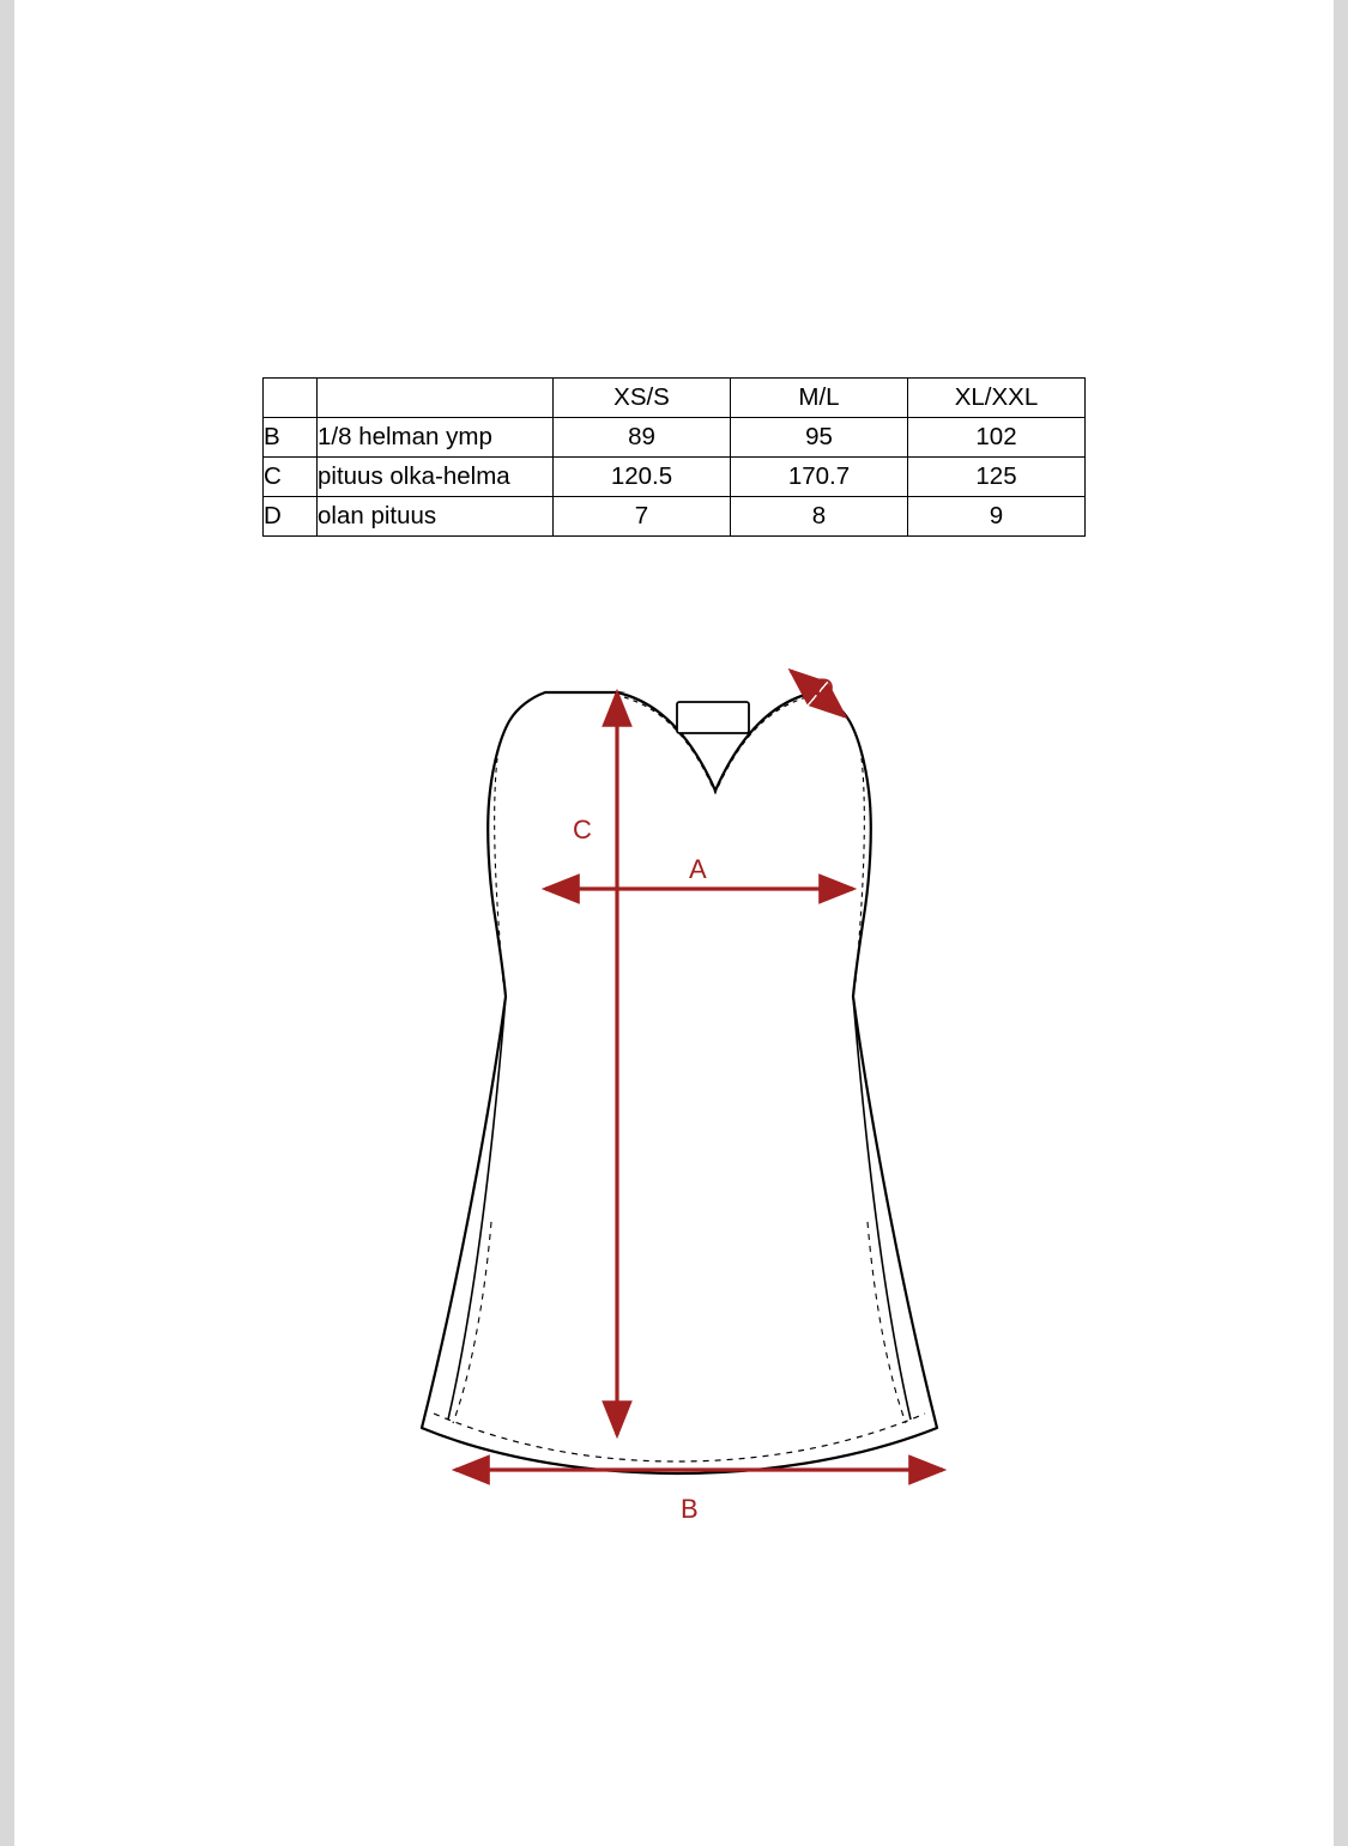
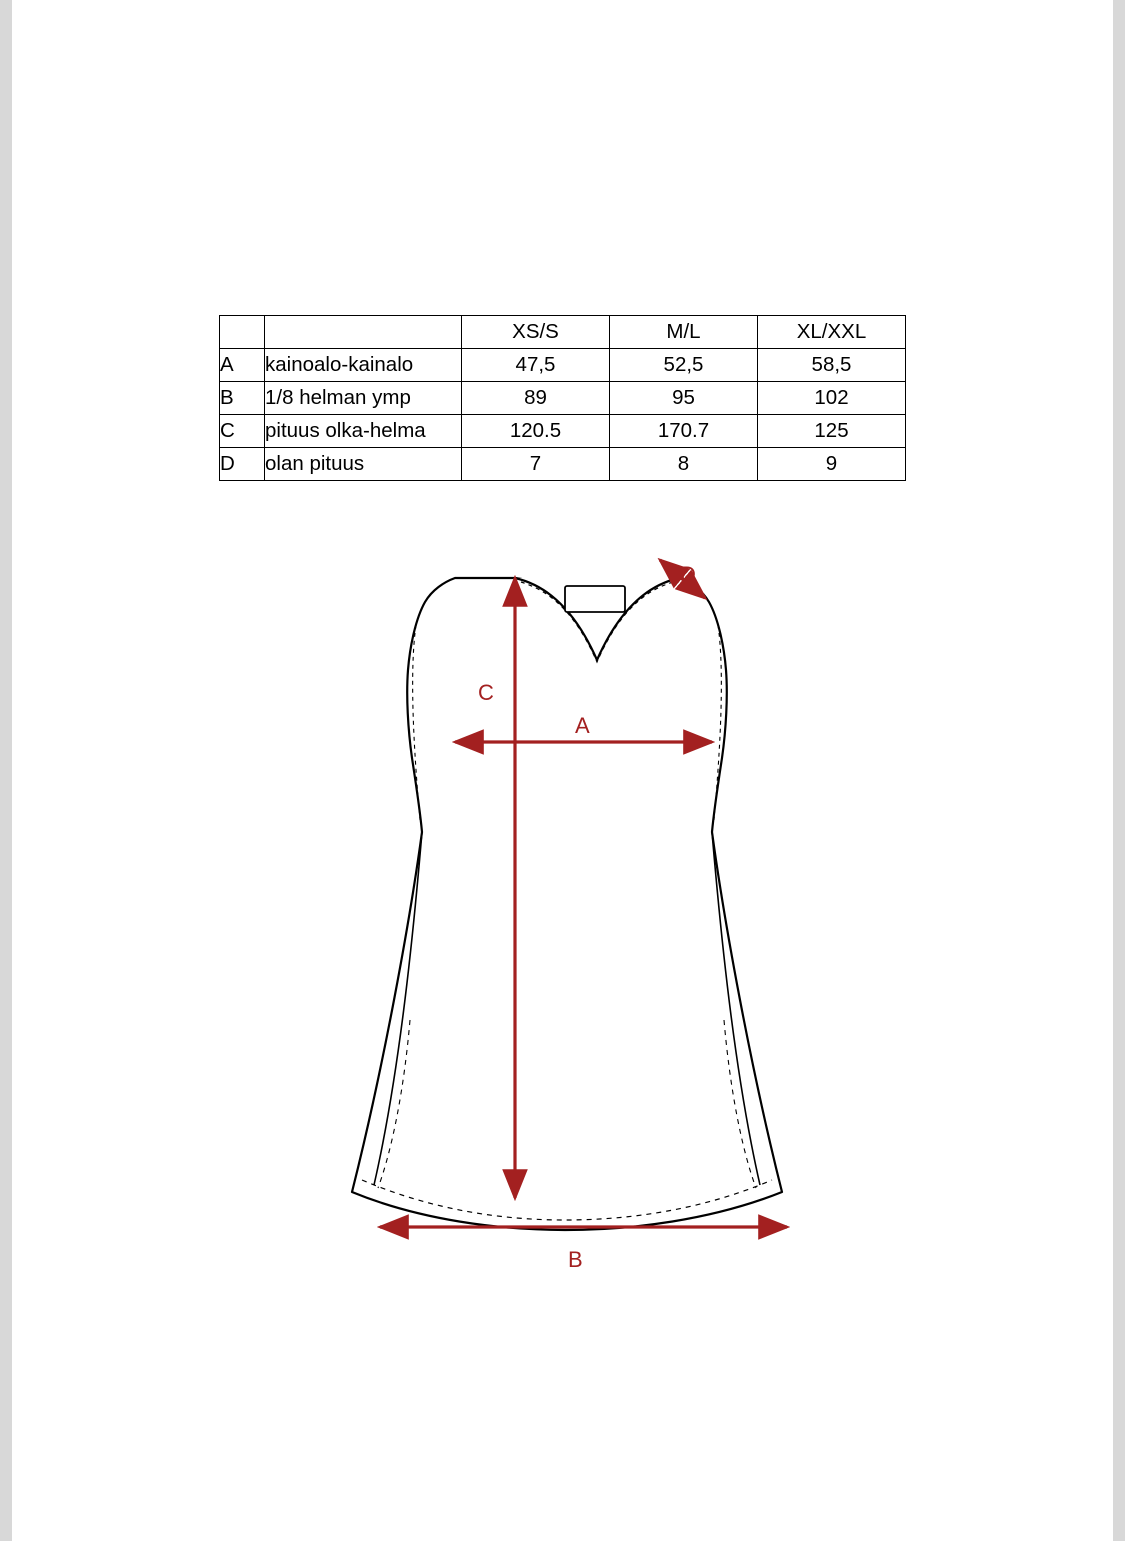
  		XS/S	M/L	XL/XXL
+ A	kainoalo-kainalo	47,5	52,5	58,5
  B	1/8 helman ymp	89	95	102
  C	pituus olka-helma	120.5	170.7	125
  D	olan pituus	7	8	9
  D
  C
  A
  B
